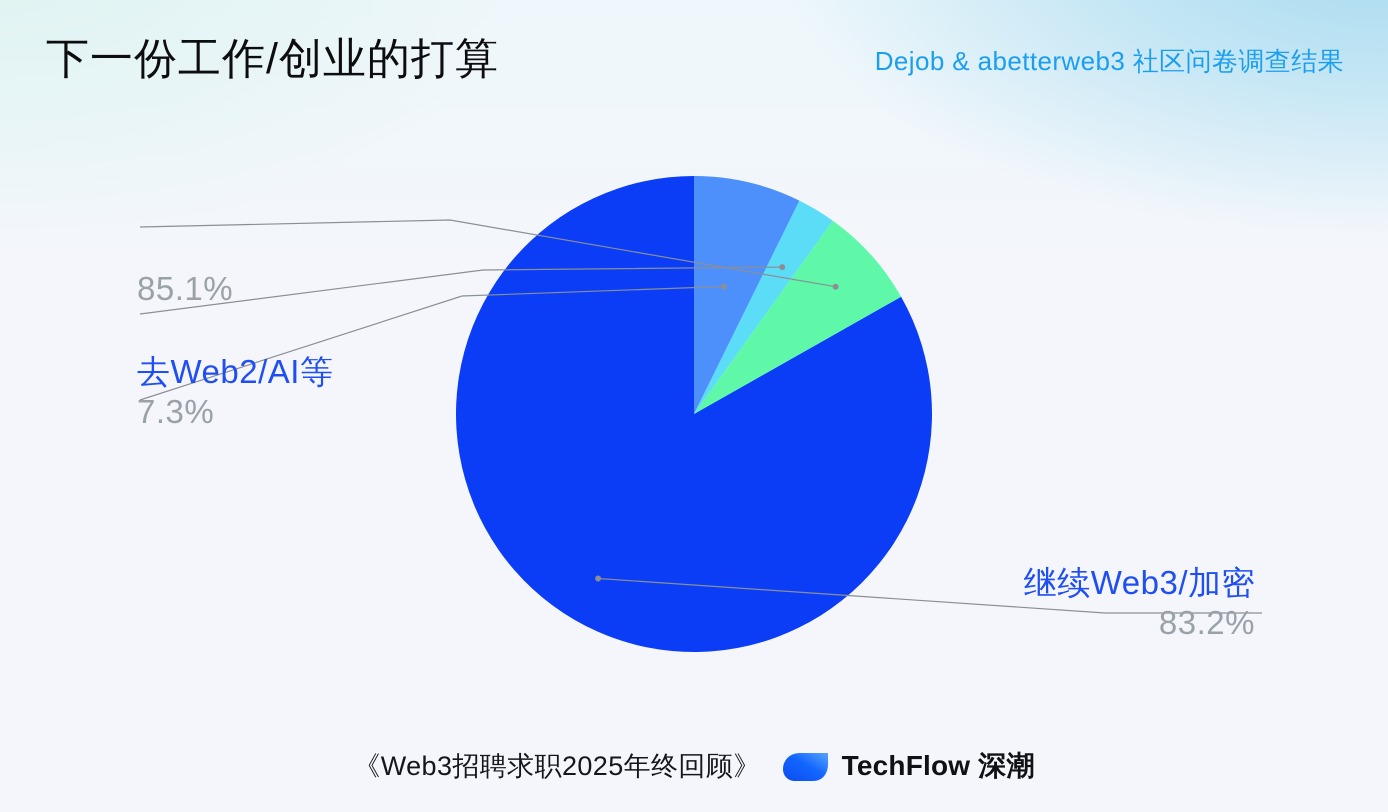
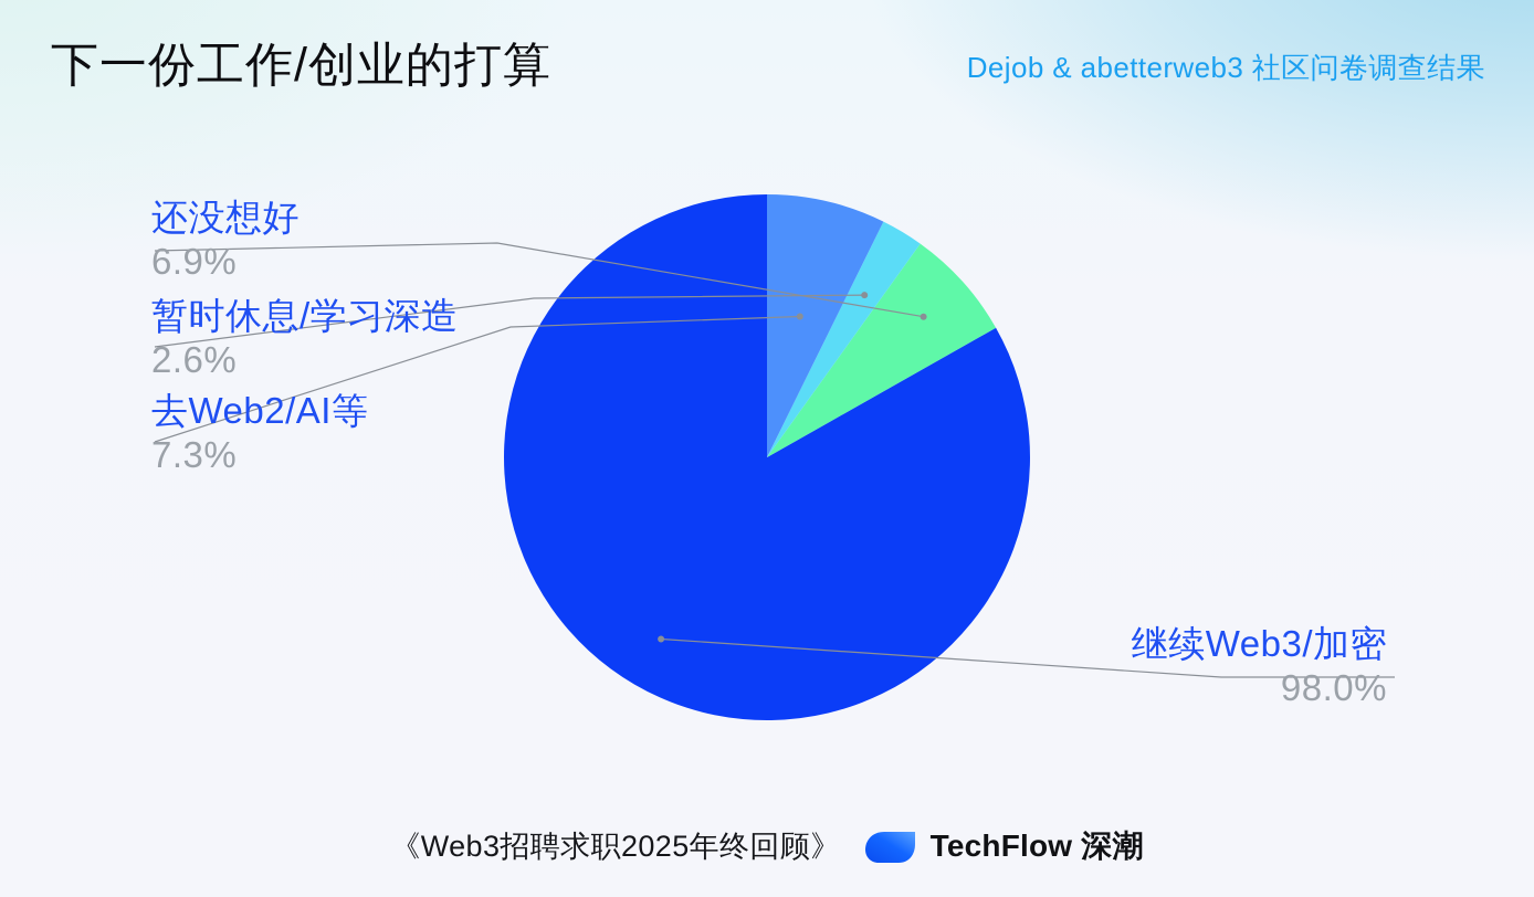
  下一份工作/创业的打算
  Dejob & abetterweb3 社区问卷调查结果
+ 还没想好
+ 6.9%
+ 暂时休息/学习深造
- 85.1%
+ 2.6%
  去Web2/AI等
  7.3%
  继续Web3/加密
- 83.2%
+ 98.0%
  《Web3招聘求职2025年终回顾》
  TechFlow 深潮
